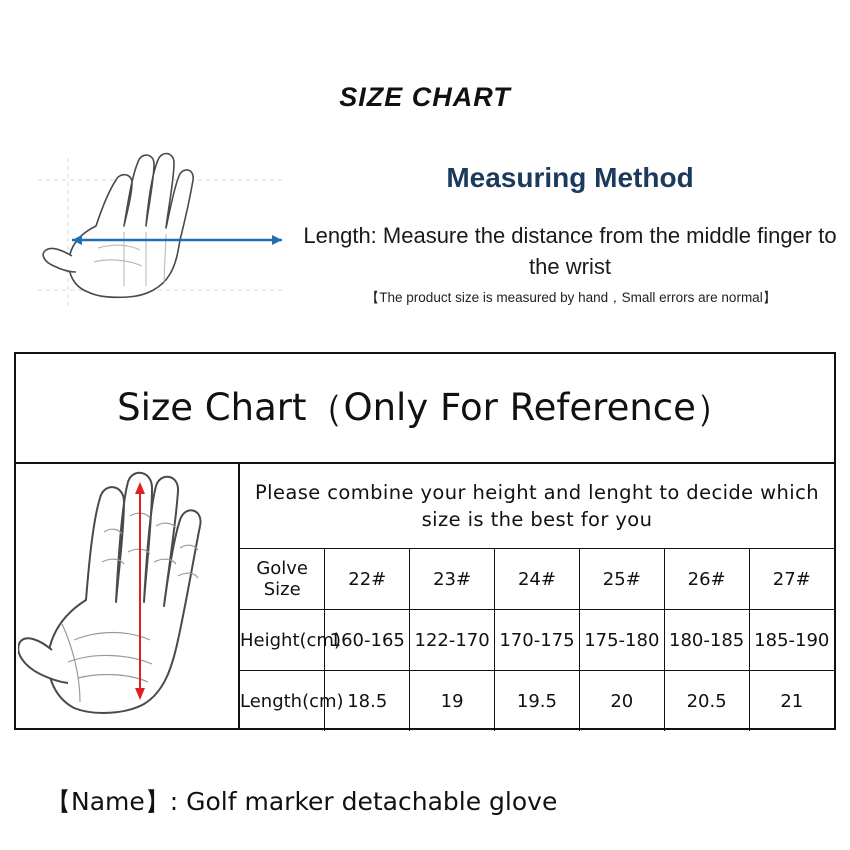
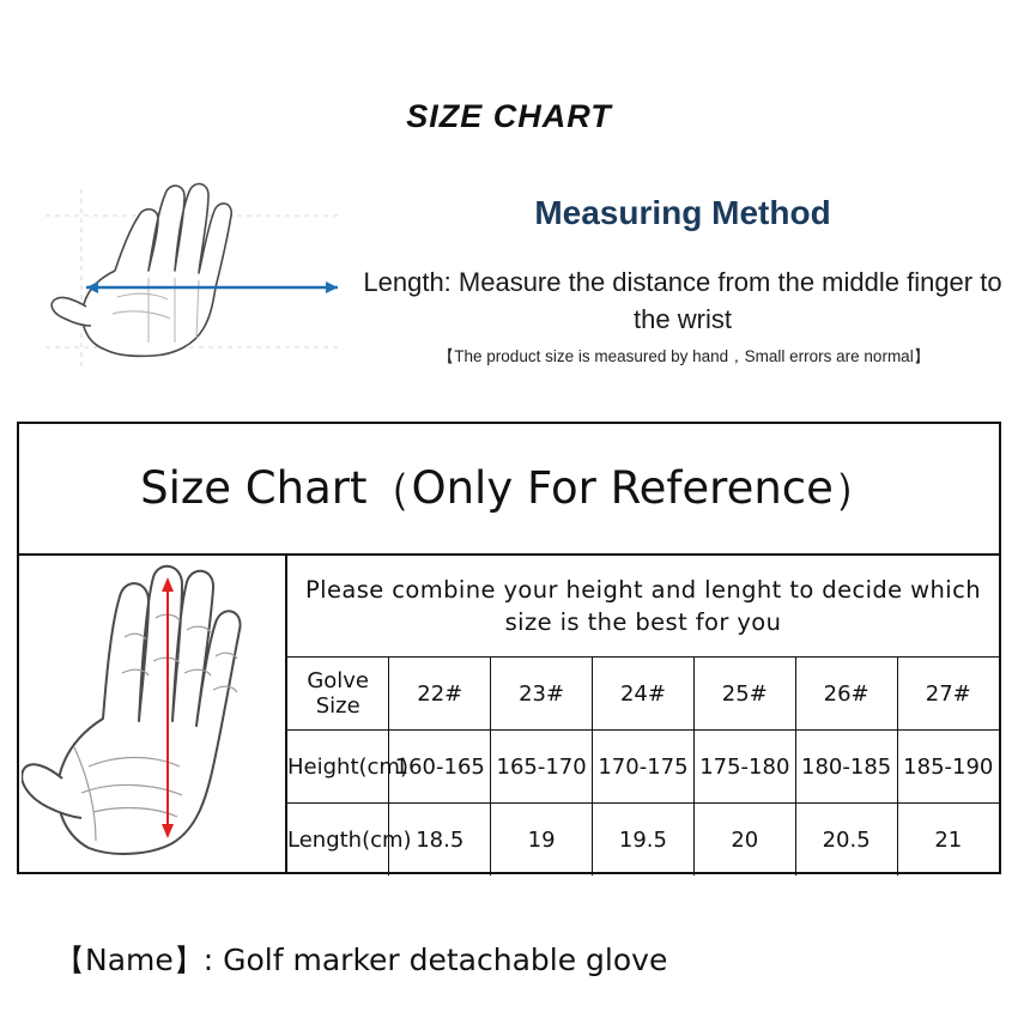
  SIZE CHART
  Measuring Method
  Length: Measure the distance from the middle finger to the wrist
  【The product size is measured by hand，Small errors are normal】
  Size Chart（Only For Reference）
  Please combine your height and lenght to decide which size is the best for you
  Golve Size	22#	23#	24#	25#	26#	27#
- Height(cm	160-165	122-170	170-175	175-180	180-185	185-190
+ Height(cm	160-165	165-170	170-175	175-180	180-185	185-190
  Length(cm)	18.5	19	19.5	20	20.5	21
  【Name】: Golf marker detachable glove
